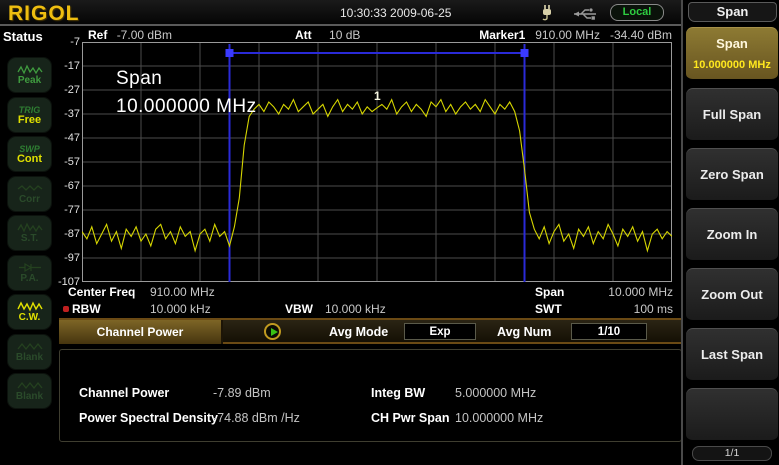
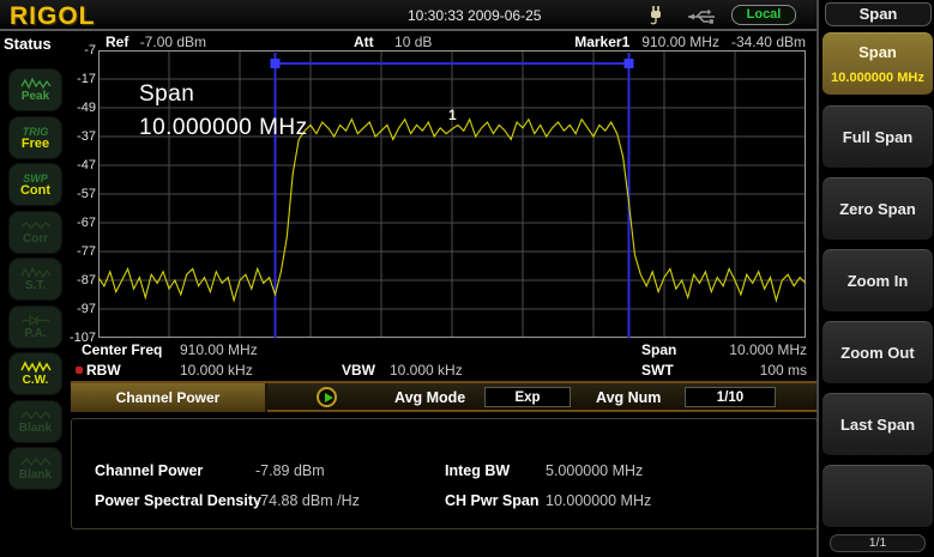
  RIGOL
  10:30:33 2009-06-25
  Local
  Status
  Peak
  TRIG
  Free
  SWP
  Cont
  Corr
  S.T.
  P.A.
  C.W.
  Blank
  Blank
  Ref -7.00 dBm
  Att 10 dB
  Marker1
  910.00 MHz
  -34.40 dBm
  -7
  -17
- -27
+ -49
  -37
  -47
  -57
  -67
  -77
  -87
  -97
  -107
  1
  Span
  10.000000 MHz
  Center Freq
  910.00 MHz
  Span
  10.000 MHz
  RBW
  10.000 kHz
  VBW
  10.000 kHz
  SWT
  100 ms
  Channel Power
  Avg Mode
  Exp
  Avg Num
  1/10
  Channel Power
  -7.89 dBm
  Integ BW
  5.000000 MHz
  Power Spectral Density
  -74.88 dBm /Hz
  CH Pwr Span
  10.000000 MHz
  Span
  Span
  10.000000 MHz
  Full Span
  Zero Span
  Zoom In
  Zoom Out
  Last Span
  1/1
